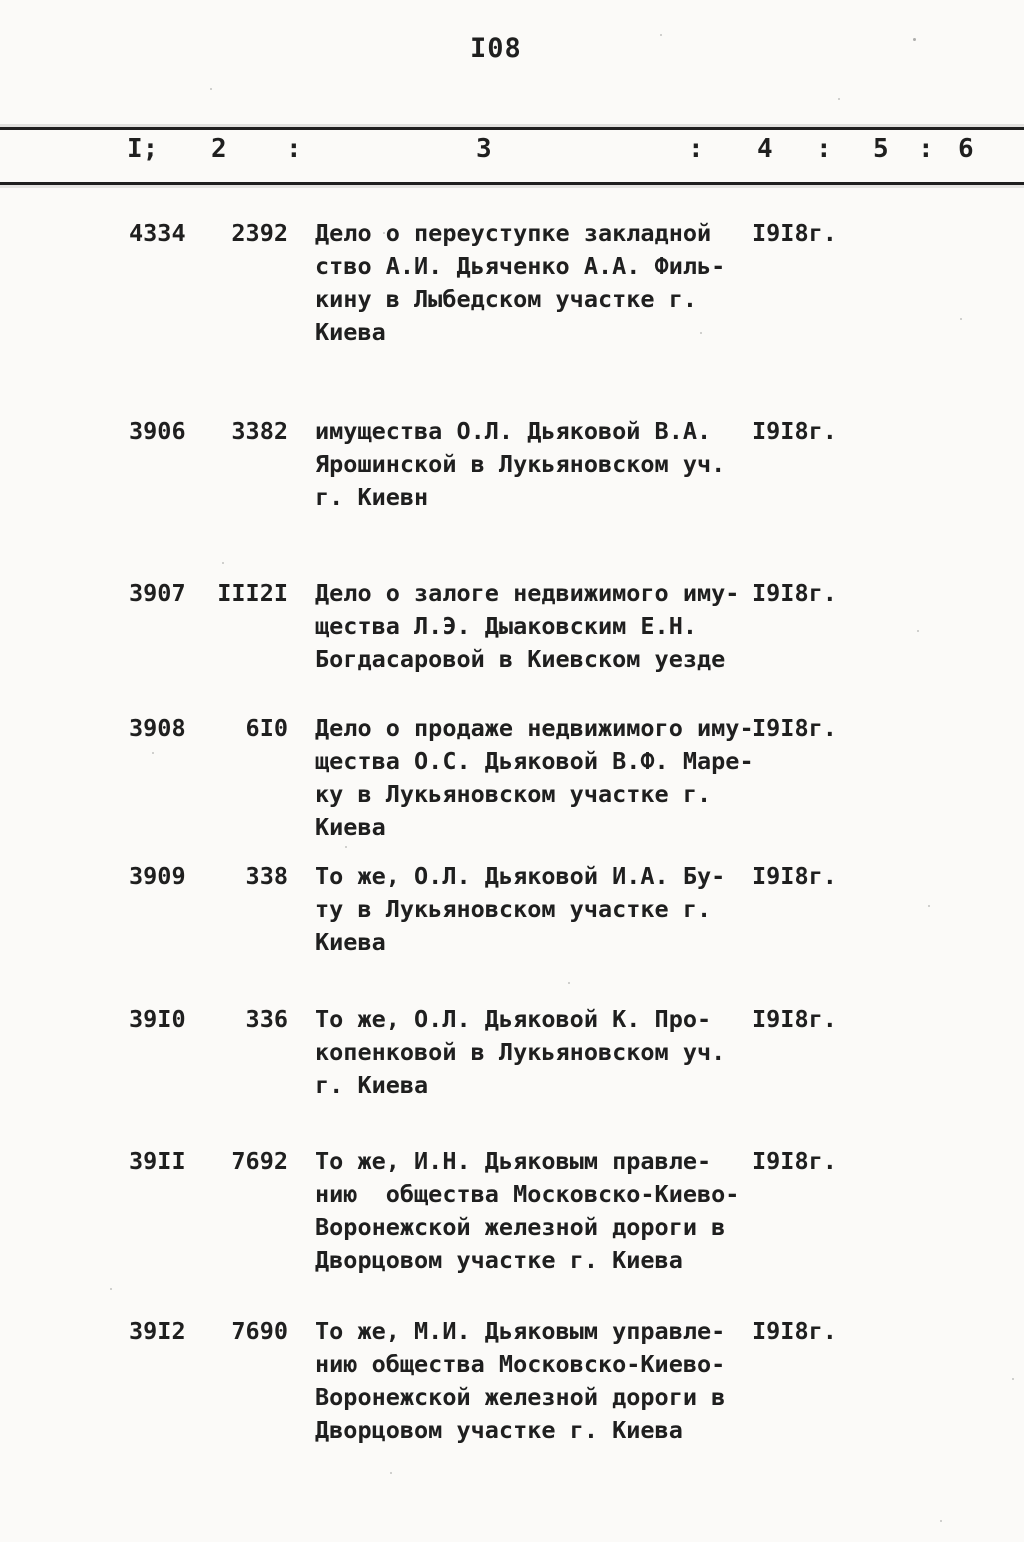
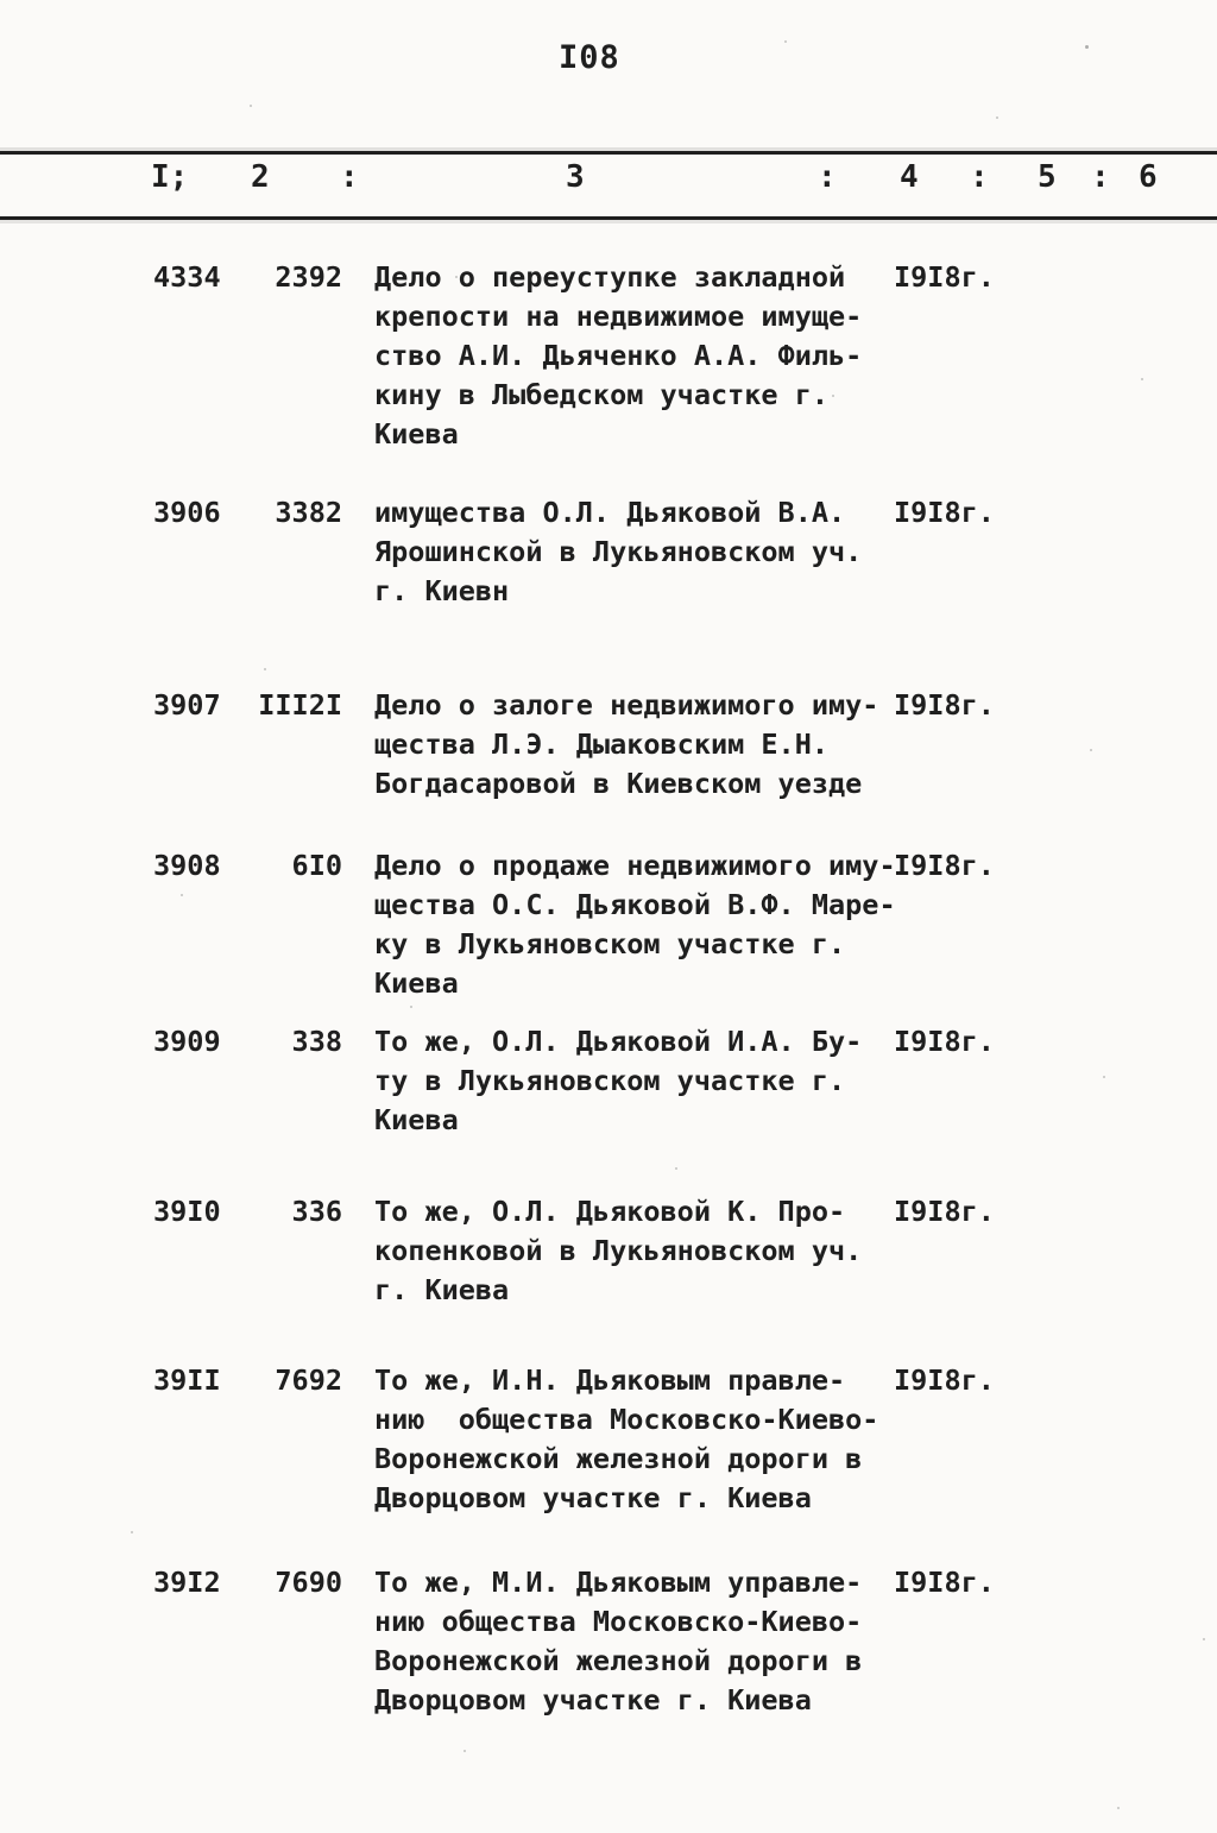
  I08
  I;
  2
  :
  3
  :
  4
  :
  5
  :
  6
  4334
  2392
  Дело о переуступке закладной
+ крепости на недвижимое имуще-
  ство А.И. Дьяченко А.А. Филь-
  кину в Лыбедском участке г.
  Киева
  I9I8г.
  3906
  3382
  имущества О.Л. Дьяковой В.А.
  Ярошинской в Лукьяновском уч.
  г. Киевн
  I9I8г.
  3907
  III2I
  Дело о залоге недвижимого иму-
  щества Л.Э. Дыаковским Е.Н.
  Богдасаровой в Киевском уезде
  I9I8г.
  3908
  6I0
  Дело о продаже недвижимого иму-
  щества О.С. Дьяковой В.Ф. Маре-
  ку в Лукьяновском участке г.
  Киева
  I9I8г.
  3909
  338
  То же, О.Л. Дьяковой И.А. Бу-
  ту в Лукьяновском участке г.
  Киева
  I9I8г.
  39I0
  336
  То же, О.Л. Дьяковой К. Про-
  копенковой в Лукьяновском уч.
  г. Киева
  I9I8г.
  39II
  7692
  То же, И.Н. Дьяковым правле-
  нию общества Московско-Киево-
  Воронежской железной дороги в
  Дворцовом участке г. Киева
  I9I8г.
  39I2
  7690
  То же, М.И. Дьяковым управле-
  нию общества Московско-Киево-
  Воронежской железной дороги в
  Дворцовом участке г. Киева
  I9I8г.
